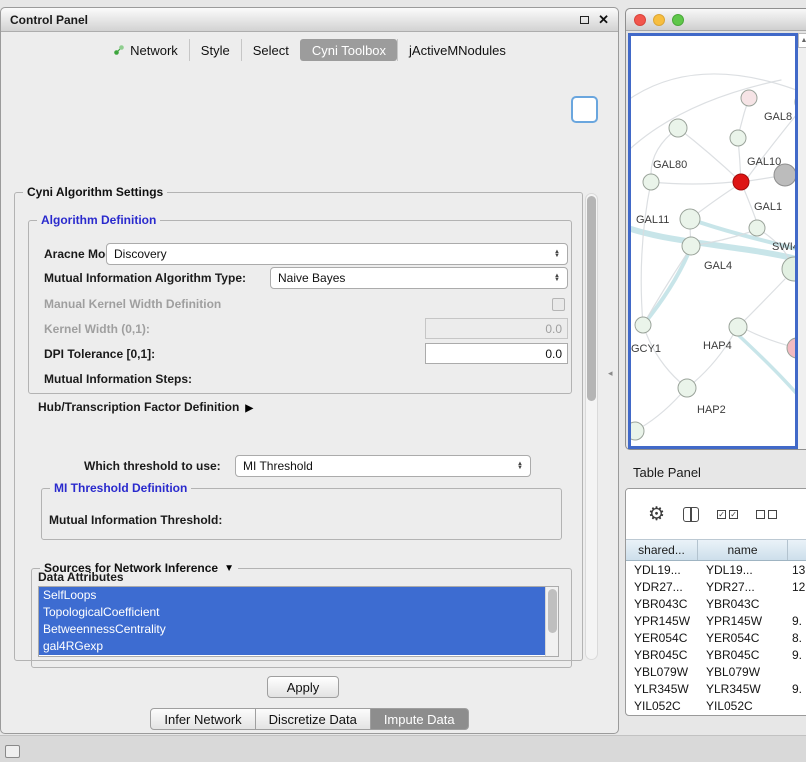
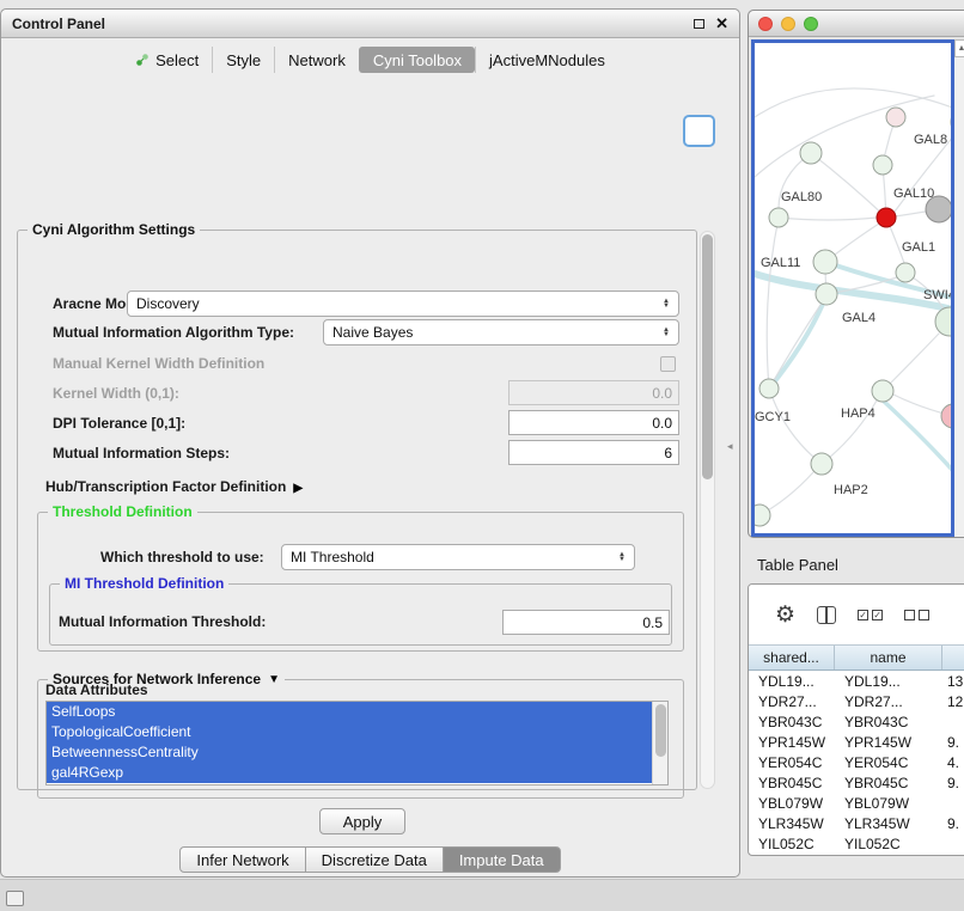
  Control Panel
  ✕
- Network
+ Select
  Style
- Select
+ Network
  Cyni Toolbox
  jActiveMNodules
  Cyni Algorithm Settings
- Algorithm Definition
  Aracne Mo
  Discovery
  Mutual Information Algorithm Type:
  Naive Bayes
  Manual Kernel Width Definition
  Kernel Width (0,1):
  0.0
  DPI Tolerance [0,1]:
  0.0
  Mutual Information Steps:
+ 6
  Hub/Transcription Factor Definition ▶
+ Threshold Definition
  Which threshold to use:
  MI Threshold
  MI Threshold Definition
  Mutual Information Threshold:
+ 0.5
  Sources for Network Inference
  ▼
  Data Attributes
  SelfLoops
  TopologicalCoefficient
  BetweennessCentrality
  gal4RGexp
  Apply
  Infer Network
  Discretize Data
  Impute Data
  GAL8
  GAL80
  GAL10
  GAL11
  GAL1
  SWI
  GAL4
  GCY1
  HAP4
  HAP2
  ◂
  Table Panel
  ⚙
  shared...
  name
  YDL19...
  YDL19...
  13
  YDR27...
  YDR27...
  12
  YBR043C
  YBR043C
  YPR145W
  YPR145W
  9.
  YER054C
  YER054C
- 8.
+ 4.
  YBR045C
  YBR045C
  9.
  YBL079W
  YBL079W
  YLR345W
  YLR345W
  9.
  YIL052C
  YIL052C
